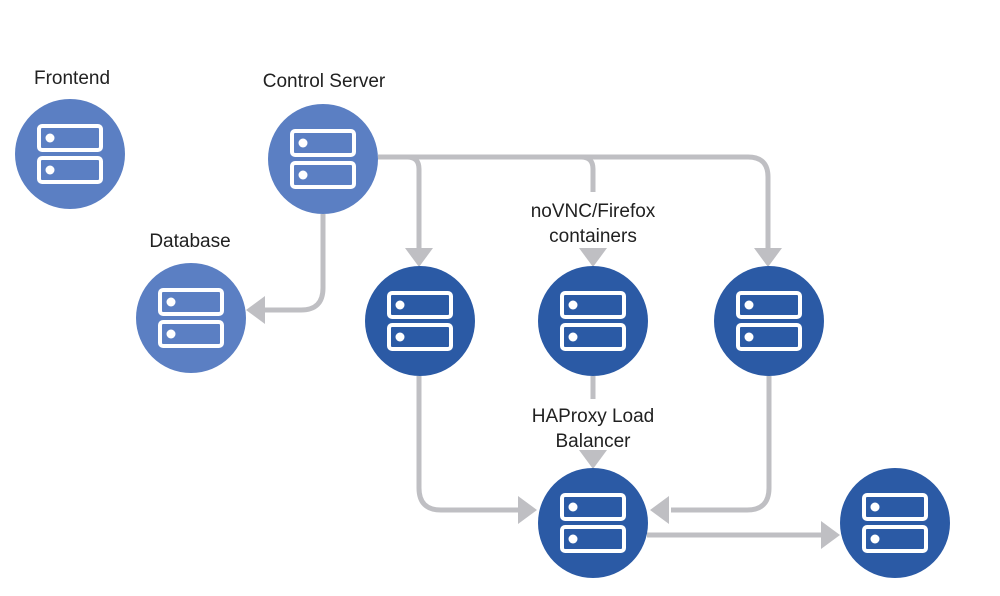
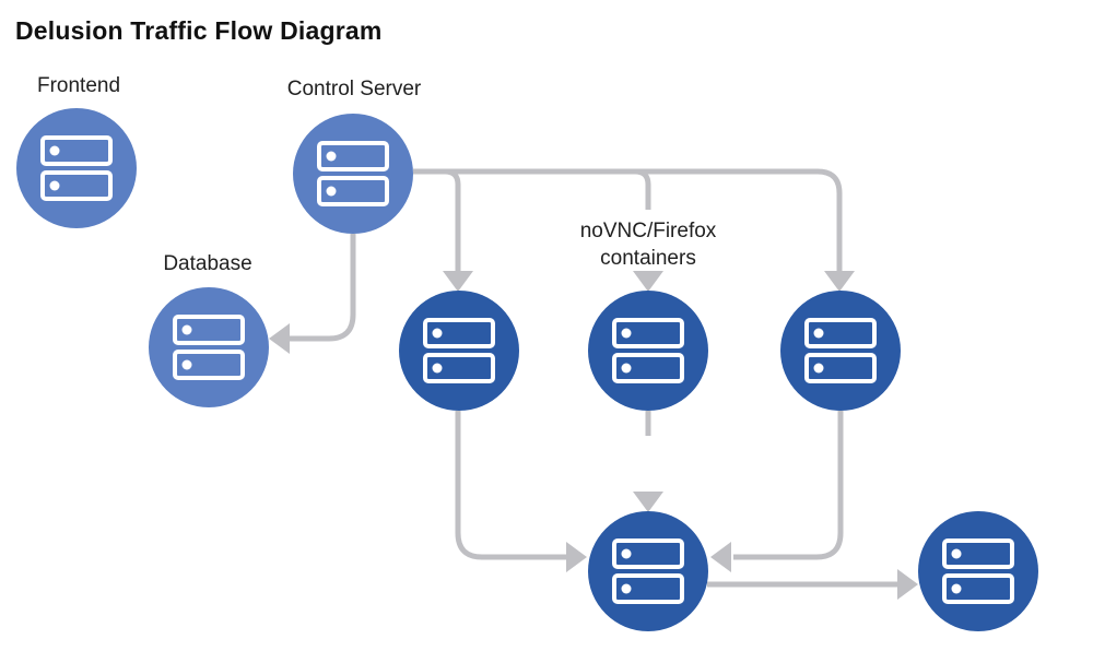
+ Delusion Traffic Flow Diagram
  Frontend
  Control Server
  Database
  noVNC/Firefox
  containers
- HAProxy Load
- Balancer
